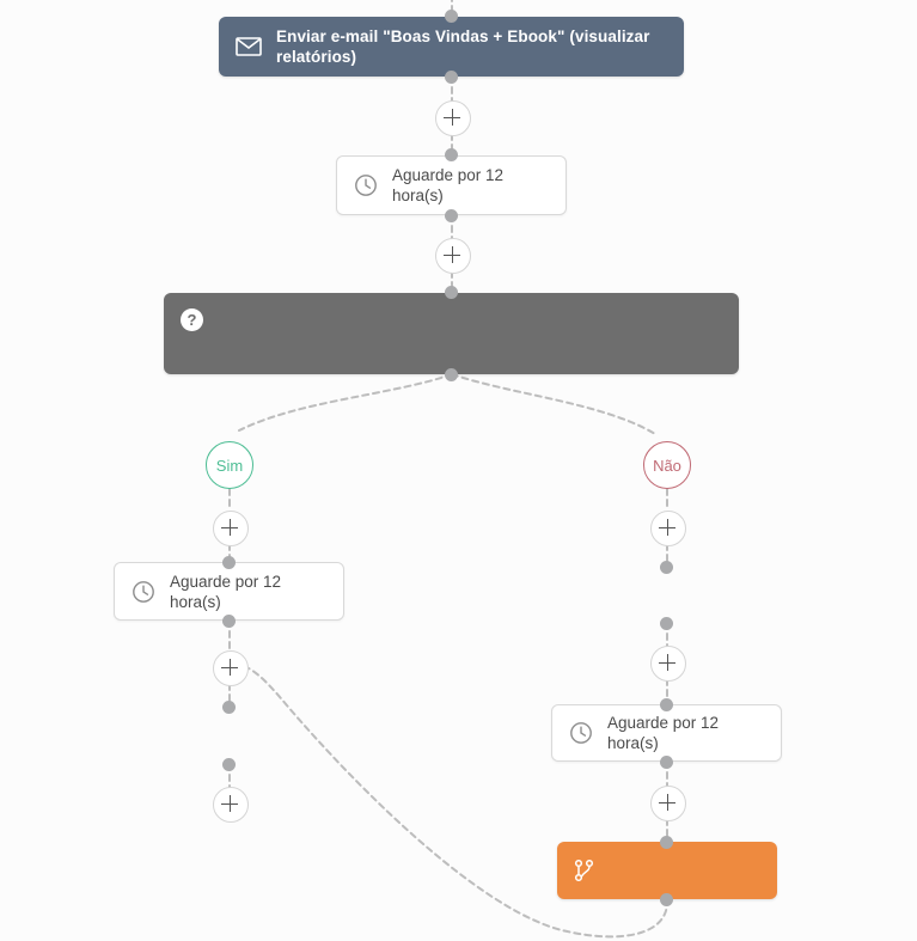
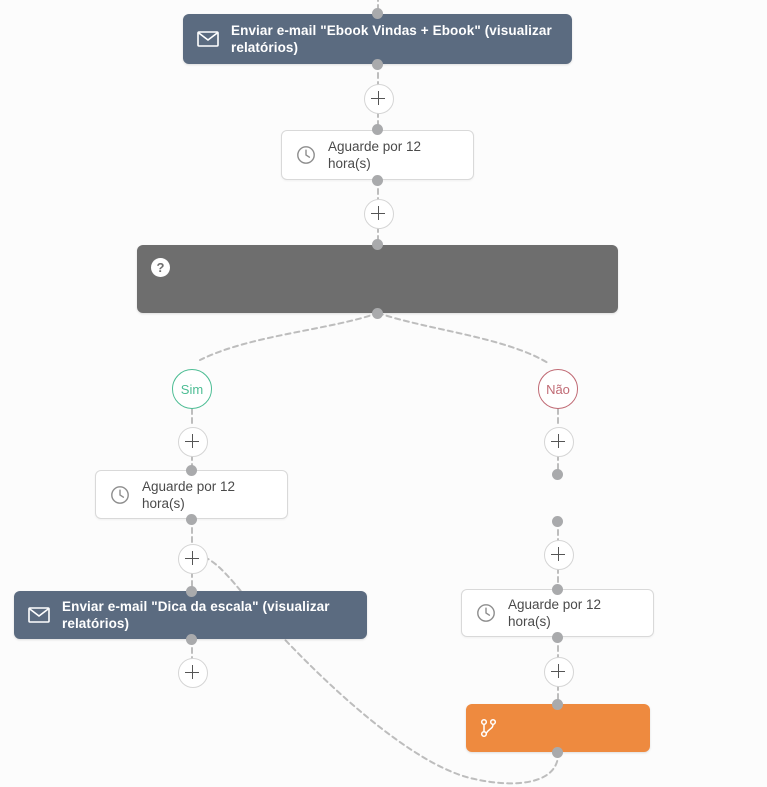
- Enviar e-mail "Boas Vindas + Ebook" (visualizar relatórios)
+ Enviar e-mail "Ebook Vindas + Ebook" (visualizar relatórios)
  Aguarde por 12 hora(s)
  ?
  Sim
  Não
  Aguarde por 12 hora(s)
+ Enviar e-mail "Dica da escala" (visualizar relatórios)
  Aguarde por 12 hora(s)
